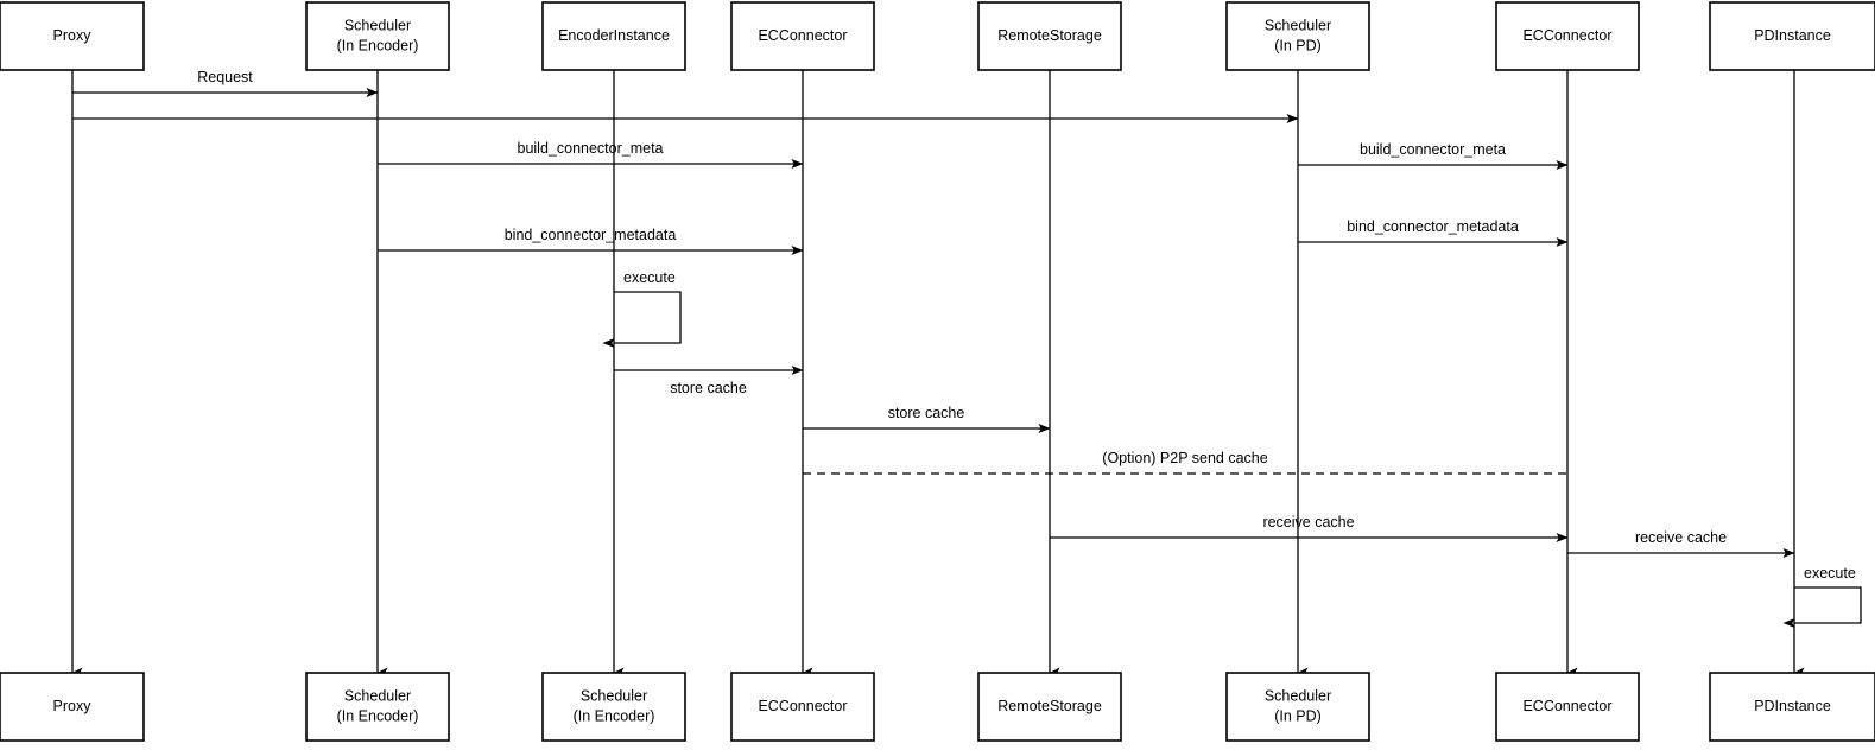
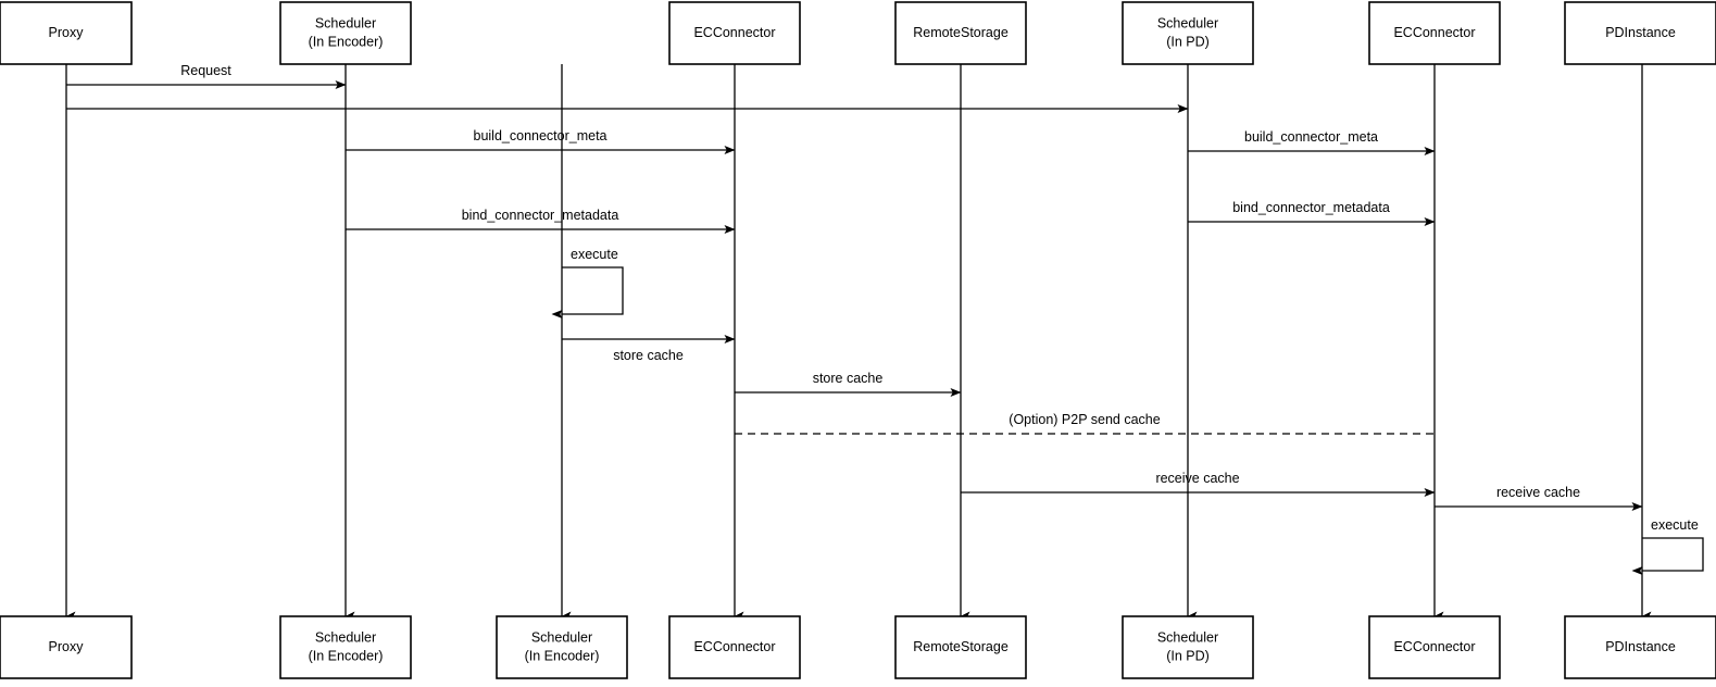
  Request
  build_connector_meta
  build_connector_meta
  bind_connector_metadata
  bind_connector_metadata
  store cache
  store cache
  (Option) P2P send cache
  receive cache
  receive cache
  execute
  execute
  Proxy
  Scheduler
  (In Encoder)
- EncoderInstance
  ECConnector
  RemoteStorage
  Scheduler
  (In PD)
  ECConnector
  PDInstance
  Proxy
  Scheduler
  (In Encoder)
  Scheduler
  (In Encoder)
  ECConnector
  RemoteStorage
  Scheduler
  (In PD)
  ECConnector
  PDInstance
